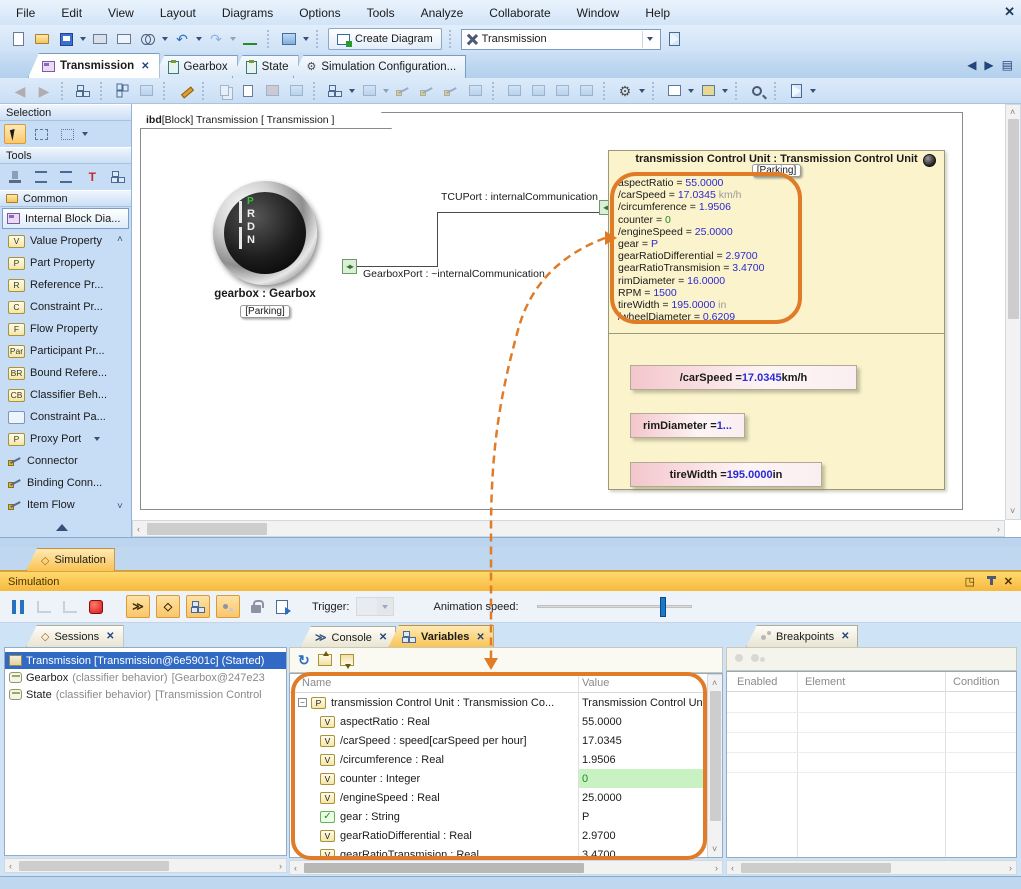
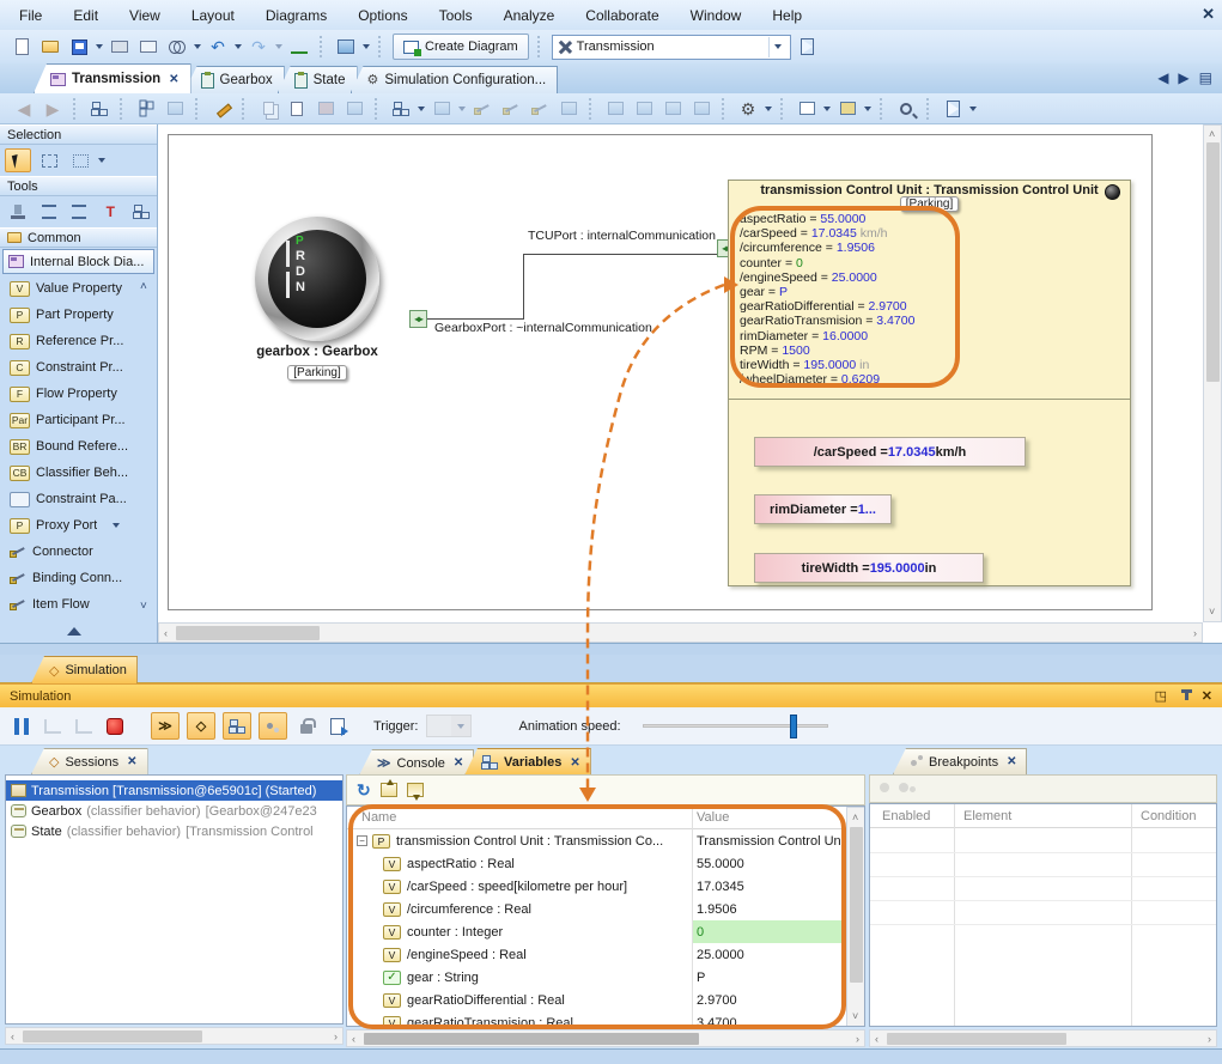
  File
  Edit
  View
  Layout
  Diagrams
  Options
  Tools
  Analyze
  Collaborate
  Window
  Help
  ✕
  ↶
  ↷
  Create Diagram
  Transmission
  Transmission
  ✕
  Gearbox
  State
  ⚙
  Simulation Configuration...
  ◀
  ▶
  ▤
  ◀
  ▶
  ⚙
  Selection
  Tools
  T
  Common
  Internal Block Dia...
  V
  Value Property
  P
  Part Property
  R
  Reference Pr...
  C
  Constraint Pr...
  F
  Flow Property
  Par
  Participant Pr...
  BR
  Bound Refere...
  CB
  Classifier Beh...
  Constraint Pa...
  P
  Proxy Port
  Connector
  Binding Conn...
  Item Flow
  ˄
  ˅
- ibd
- [Block] Transmission [ Transmission ]
  TCUPort : internalCommunication
  GearboxPort : ~internalCommunication
  ◂▸
  P
  R
  D
  N
  gearbox : Gearbox
  [Parking]
  transmission Control Unit : Transmission Control Unit
  [Parking]
  aspectRatio = 55.0000
  /carSpeed = 17.0345 km/h
  /circumference = 1.9506
  counter = 0
  /engineSpeed = 25.0000
  gear = P
  gearRatioDifferential = 2.9700
  gearRatioTransmision = 3.4700
  rimDiameter = 16.0000
  RPM = 1500
  tireWidth = 195.0000 in
  /wheelDiameter = 0.6209
  /carSpeed =
  17.0345
  km/h
  rimDiameter =
  1...
  tireWidth =
  195.0000
  in
  ˄
  ˅
  ‹
  ›
  ◇
  Simulation
  Simulation
  ◳
  ✕
  ≫
  ◇
  Trigger:
  Animation speed:
  ◇
  Sessions
  ✕
  Transmission [Transmission@6e5901c] (Started)
  Gearbox
  (classifier behavior)
  [Gearbox@247e23
  State
  (classifier behavior)
  [Transmission Control
  ‹
  ›
  ≫
  Console
  ✕
  Variables
  ✕
  ↻
  Name
  Value
  −
  P
  transmission Control Unit : Transmission Co...
  Transmission Control Un
  V
  aspectRatio : Real
  55.0000
  V
- /carSpeed : speed[carSpeed per hour]
+ /carSpeed : speed[kilometre per hour]
  17.0345
  V
  /circumference : Real
  1.9506
  V
  counter : Integer
  0
  V
  /engineSpeed : Real
  25.0000
  ✓
  gear : String
  P
  V
  gearRatioDifferential : Real
  2.9700
  V
  gearRatioTransmision : Real
  3.4700
  ˄
  ˅
  ‹
  ›
  Breakpoints
  ✕
  Enabled
  Element
  Condition
  ‹
  ›
